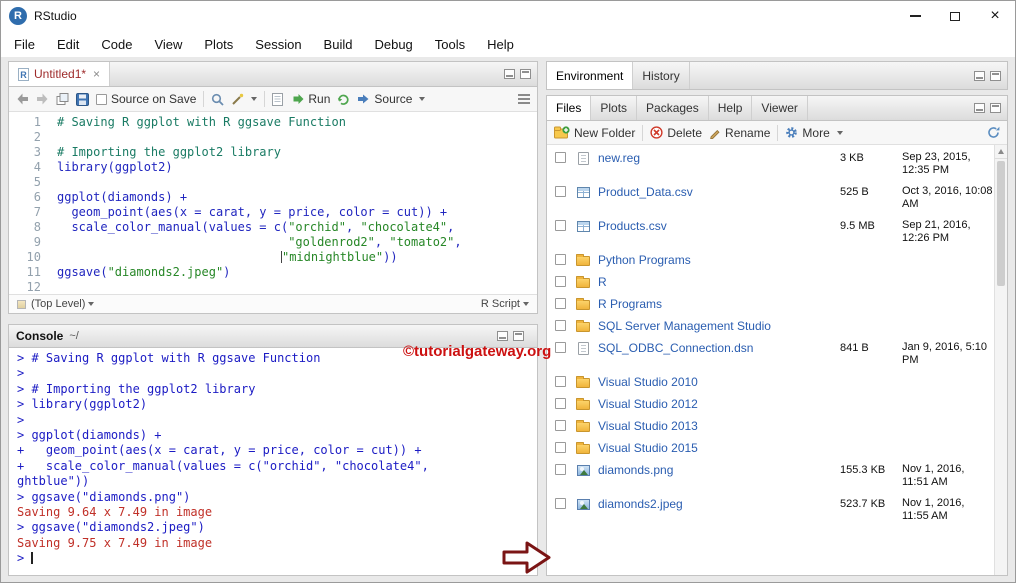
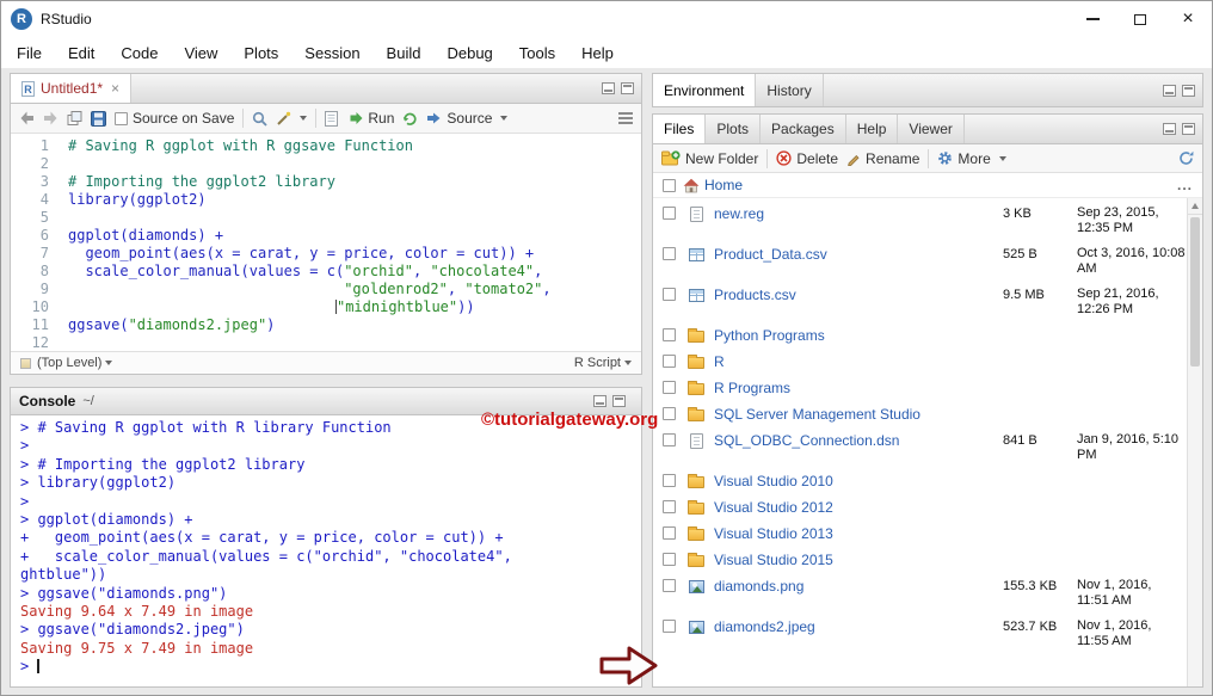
  R
  RStudio
  ×
  File
  Edit
  Code
  View
  Plots
  Session
  Build
  Debug
  Tools
  Help
  R
  Untitled1*
  ×
  Source on Save
  Run
  Source
  1
  2
  3
  4
  5
  6
  7
  8
  9
  10
  11
  12
  # Saving R ggplot with R ggsave Function
  # Importing the ggplot2 library
  library(ggplot2)
  ggplot(diamonds) +
  geom_point(aes(x = carat, y = price, color = cut)) +
  scale_color_manual(values = c("orchid", "chocolate4",
  "goldenrod2", "tomato2",
  "midnightblue"))
  ggsave("diamonds2.jpeg")
  (Top Level)
  R Script
  Console
  ~/
- > # Saving R ggplot with R ggsave Function
+ > # Saving R ggplot with R library Function
  >
  > # Importing the ggplot2 library
  > library(ggplot2)
  >
  > ggplot(diamonds) +
  + geom_point(aes(x = carat, y = price, color = cut)) +
  + scale_color_manual(values = c("orchid", "chocolate4",
  ghtblue"))
  > ggsave("diamonds.png")
  Saving 9.64 x 7.49 in image
  > ggsave("diamonds2.jpeg")
  Saving 9.75 x 7.49 in image
  >
  Environment
  History
  Files
  Plots
  Packages
  Help
  Viewer
  New Folder
  Delete
  Rename
  More
+ Home
+ ...
  new.reg
  3 KB
  Sep 23, 2015, 12:35 PM
  Product_Data.csv
  525 B
  Oct 3, 2016, 10:08 AM
  Products.csv
  9.5 MB
  Sep 21, 2016, 12:26 PM
  Python Programs
  R
  R Programs
  SQL Server Management Studio
  SQL_ODBC_Connection.dsn
  841 B
  Jan 9, 2016, 5:10 PM
  Visual Studio 2010
  Visual Studio 2012
  Visual Studio 2013
  Visual Studio 2015
  diamonds.png
  155.3 KB
  Nov 1, 2016, 11:51 AM
  diamonds2.jpeg
  523.7 KB
  Nov 1, 2016, 11:55 AM
  ©tutorialgateway.org
